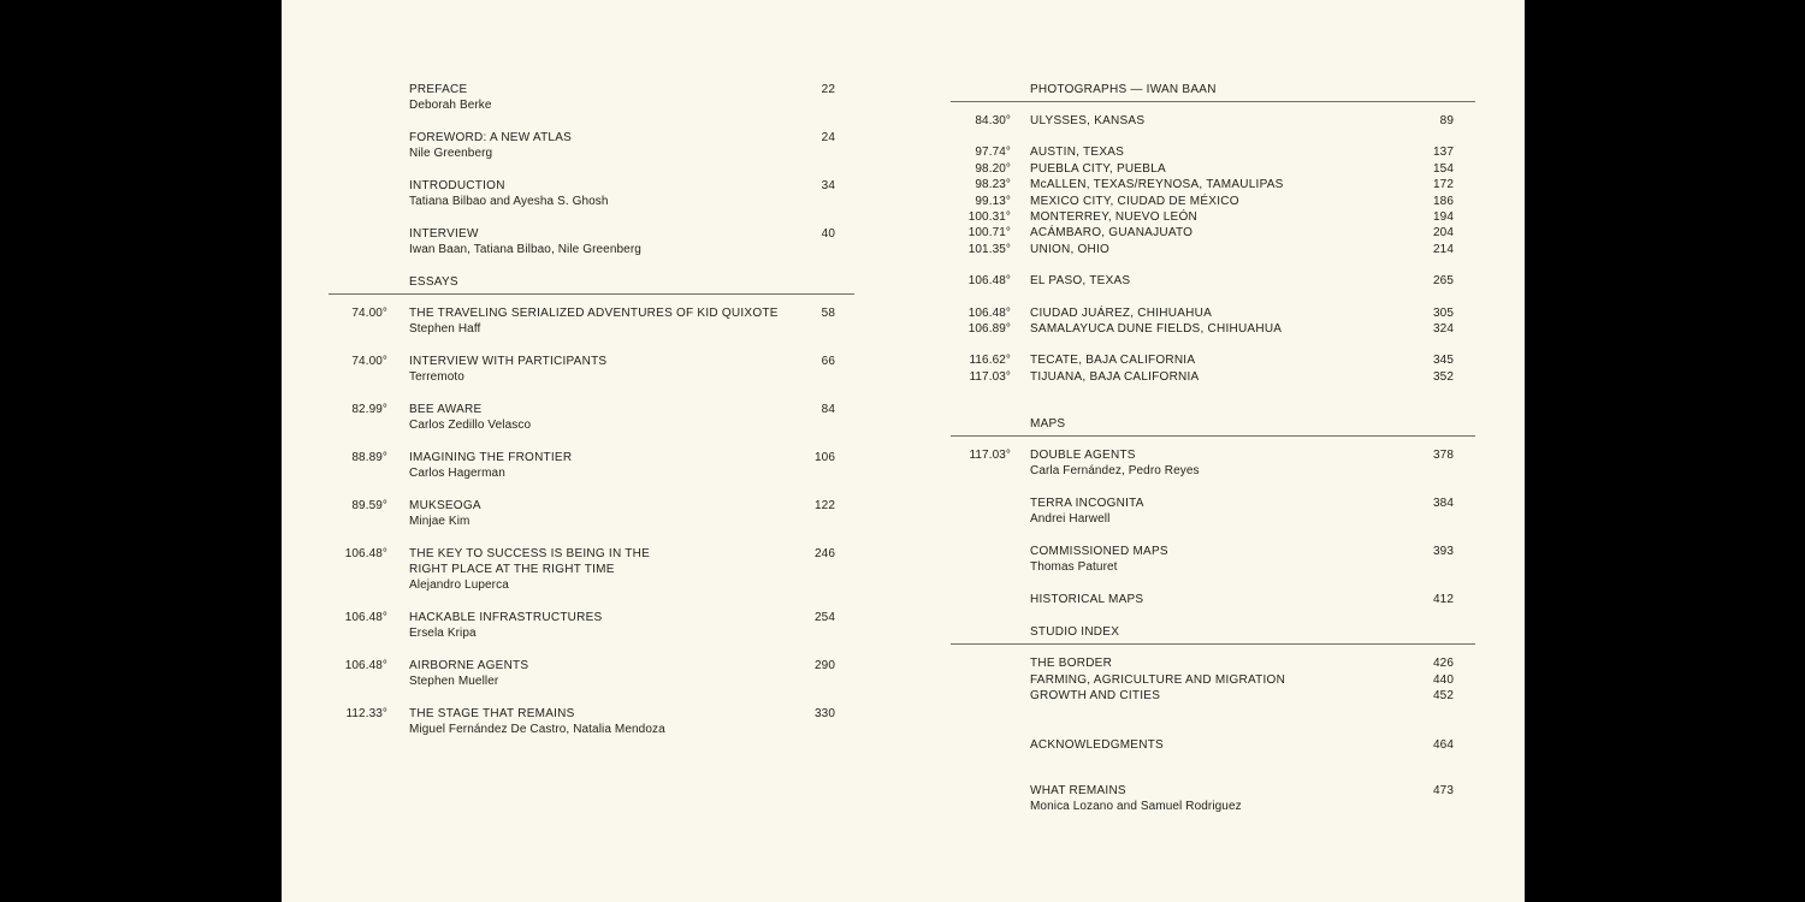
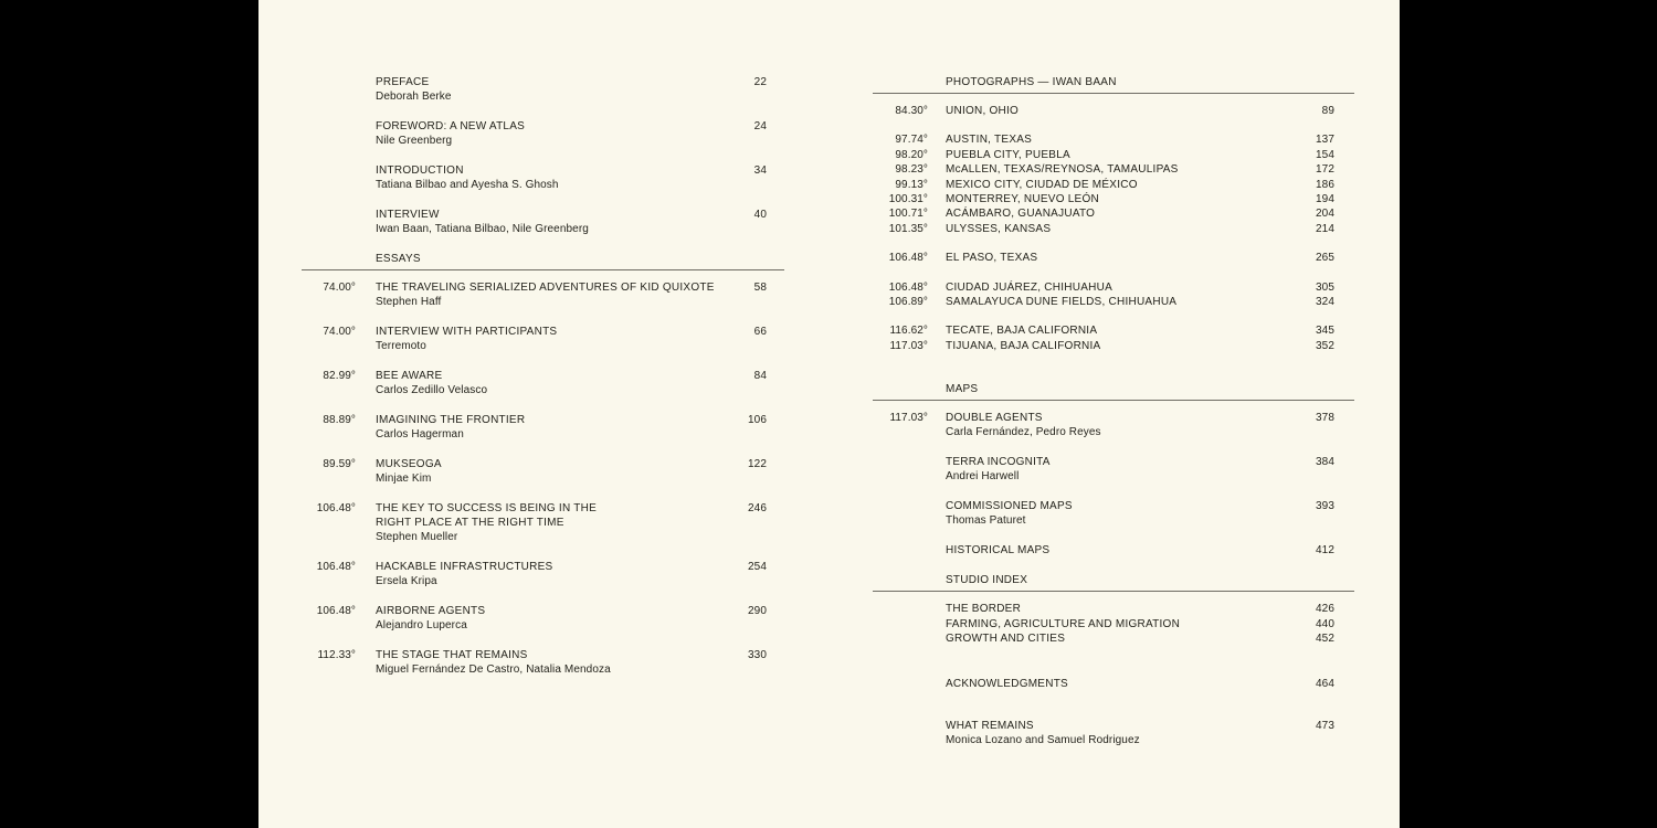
  PREFACE
  Deborah Berke
  22
  FOREWORD: A NEW ATLAS
  Nile Greenberg
  24
  INTRODUCTION
  Tatiana Bilbao and Ayesha S. Ghosh
  34
  INTERVIEW
  Iwan Baan, Tatiana Bilbao, Nile Greenberg
  40
  ESSAYS
  74.00°
  THE TRAVELING SERIALIZED ADVENTURES OF KID QUIXOTE
  Stephen Haff
  58
  74.00°
  INTERVIEW WITH PARTICIPANTS
  Terremoto
  66
  82.99°
  BEE AWARE
  Carlos Zedillo Velasco
  84
  88.89°
  IMAGINING THE FRONTIER
  Carlos Hagerman
  106
  89.59°
  MUKSEOGA
  Minjae Kim
  122
  106.48°
  THE KEY TO SUCCESS IS BEING IN THE
  RIGHT PLACE AT THE RIGHT TIME
- Alejandro Luperca
+ Stephen Mueller
  246
  106.48°
  HACKABLE INFRASTRUCTURES
  Ersela Kripa
  254
  106.48°
  AIRBORNE AGENTS
- Stephen Mueller
+ Alejandro Luperca
  290
  112.33°
  THE STAGE THAT REMAINS
  Miguel Fernández De Castro, Natalia Mendoza
  330
  PHOTOGRAPHS — IWAN BAAN
  84.30°
- ULYSSES, KANSAS
+ UNION, OHIO
  89
  97.74°
  AUSTIN, TEXAS
  137
  98.20°
  PUEBLA CITY, PUEBLA
  154
  98.23°
  McALLEN, TEXAS/REYNOSA, TAMAULIPAS
  172
  99.13°
  MEXICO CITY, CIUDAD DE MÉXICO
  186
  100.31°
  MONTERREY, NUEVO LEÓN
  194
  100.71°
  ACÁMBARO, GUANAJUATO
  204
  101.35°
- UNION, OHIO
+ ULYSSES, KANSAS
  214
  106.48°
  EL PASO, TEXAS
  265
  106.48°
  CIUDAD JUÁREZ, CHIHUAHUA
  305
  106.89°
  SAMALAYUCA DUNE FIELDS, CHIHUAHUA
  324
  116.62°
  TECATE, BAJA CALIFORNIA
  345
  117.03°
  TIJUANA, BAJA CALIFORNIA
  352
  MAPS
  117.03°
  DOUBLE AGENTS
  Carla Fernández, Pedro Reyes
  378
  TERRA INCOGNITA
  Andrei Harwell
  384
  COMMISSIONED MAPS
  Thomas Paturet
  393
  HISTORICAL MAPS
  412
  STUDIO INDEX
  THE BORDER
  426
  FARMING, AGRICULTURE AND MIGRATION
  440
  GROWTH AND CITIES
  452
  ACKNOWLEDGMENTS
  464
  WHAT REMAINS
  Monica Lozano and Samuel Rodriguez
  473
